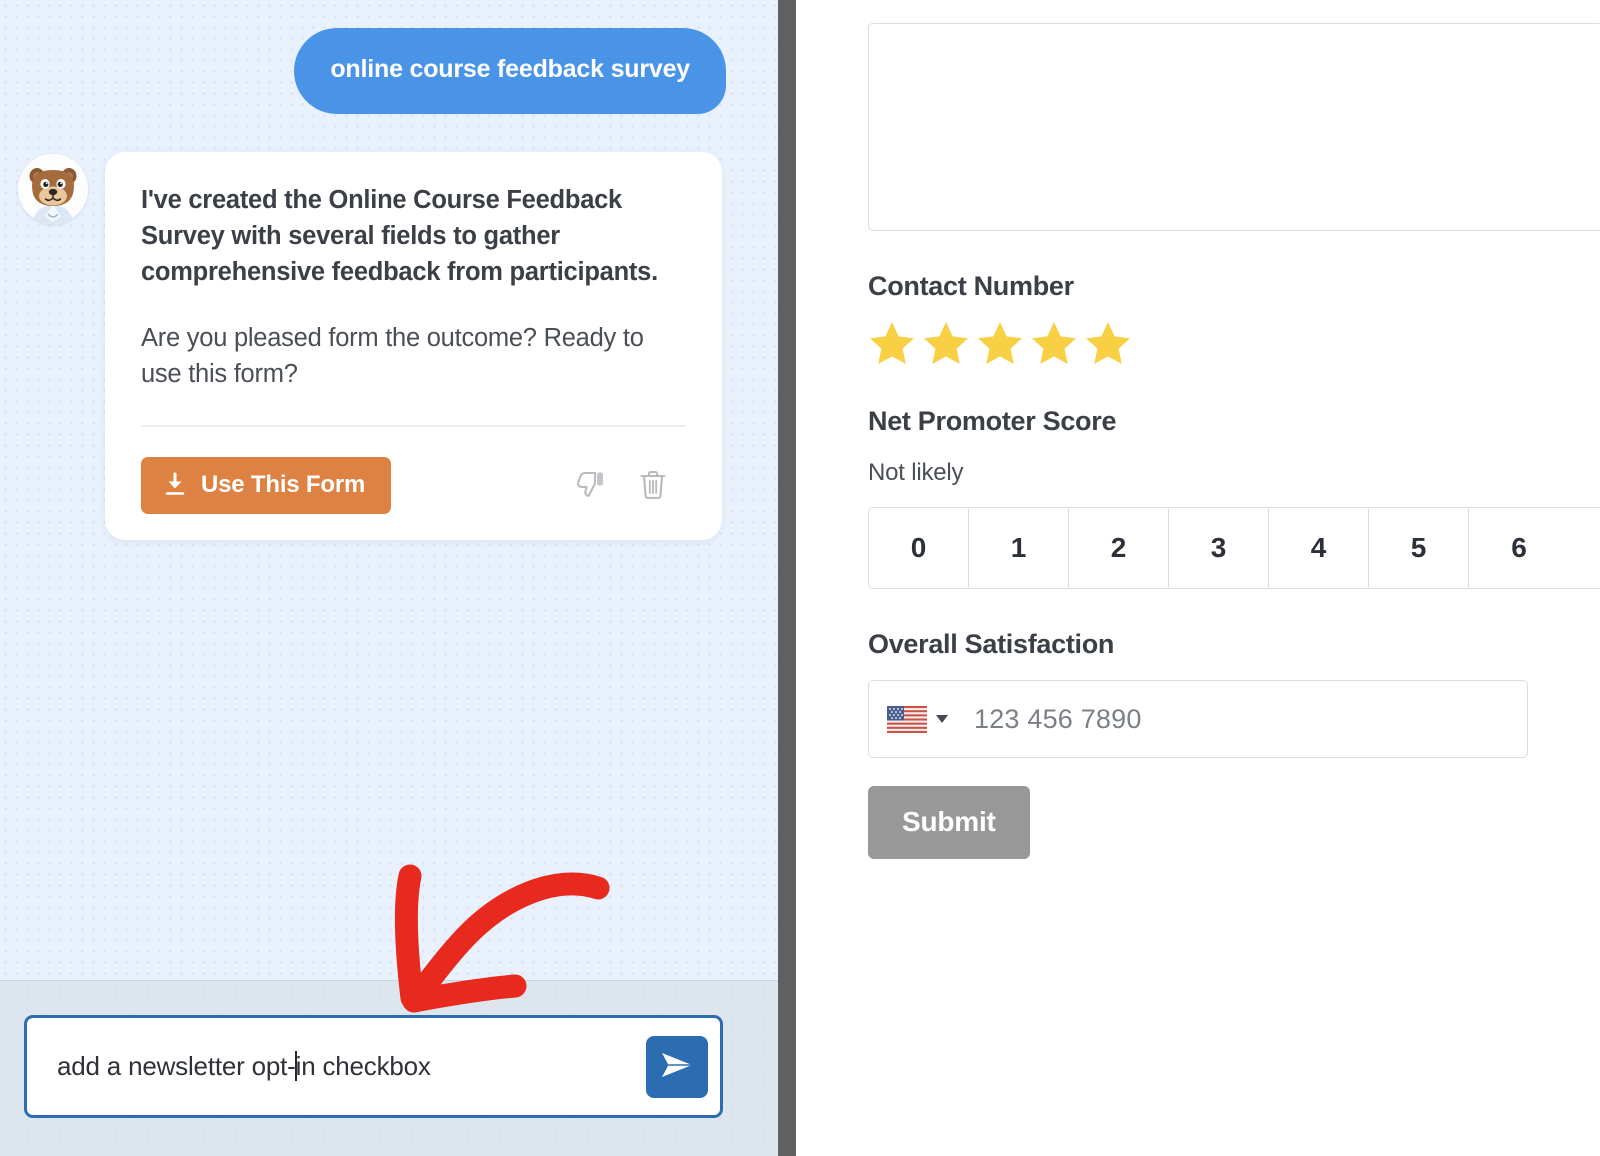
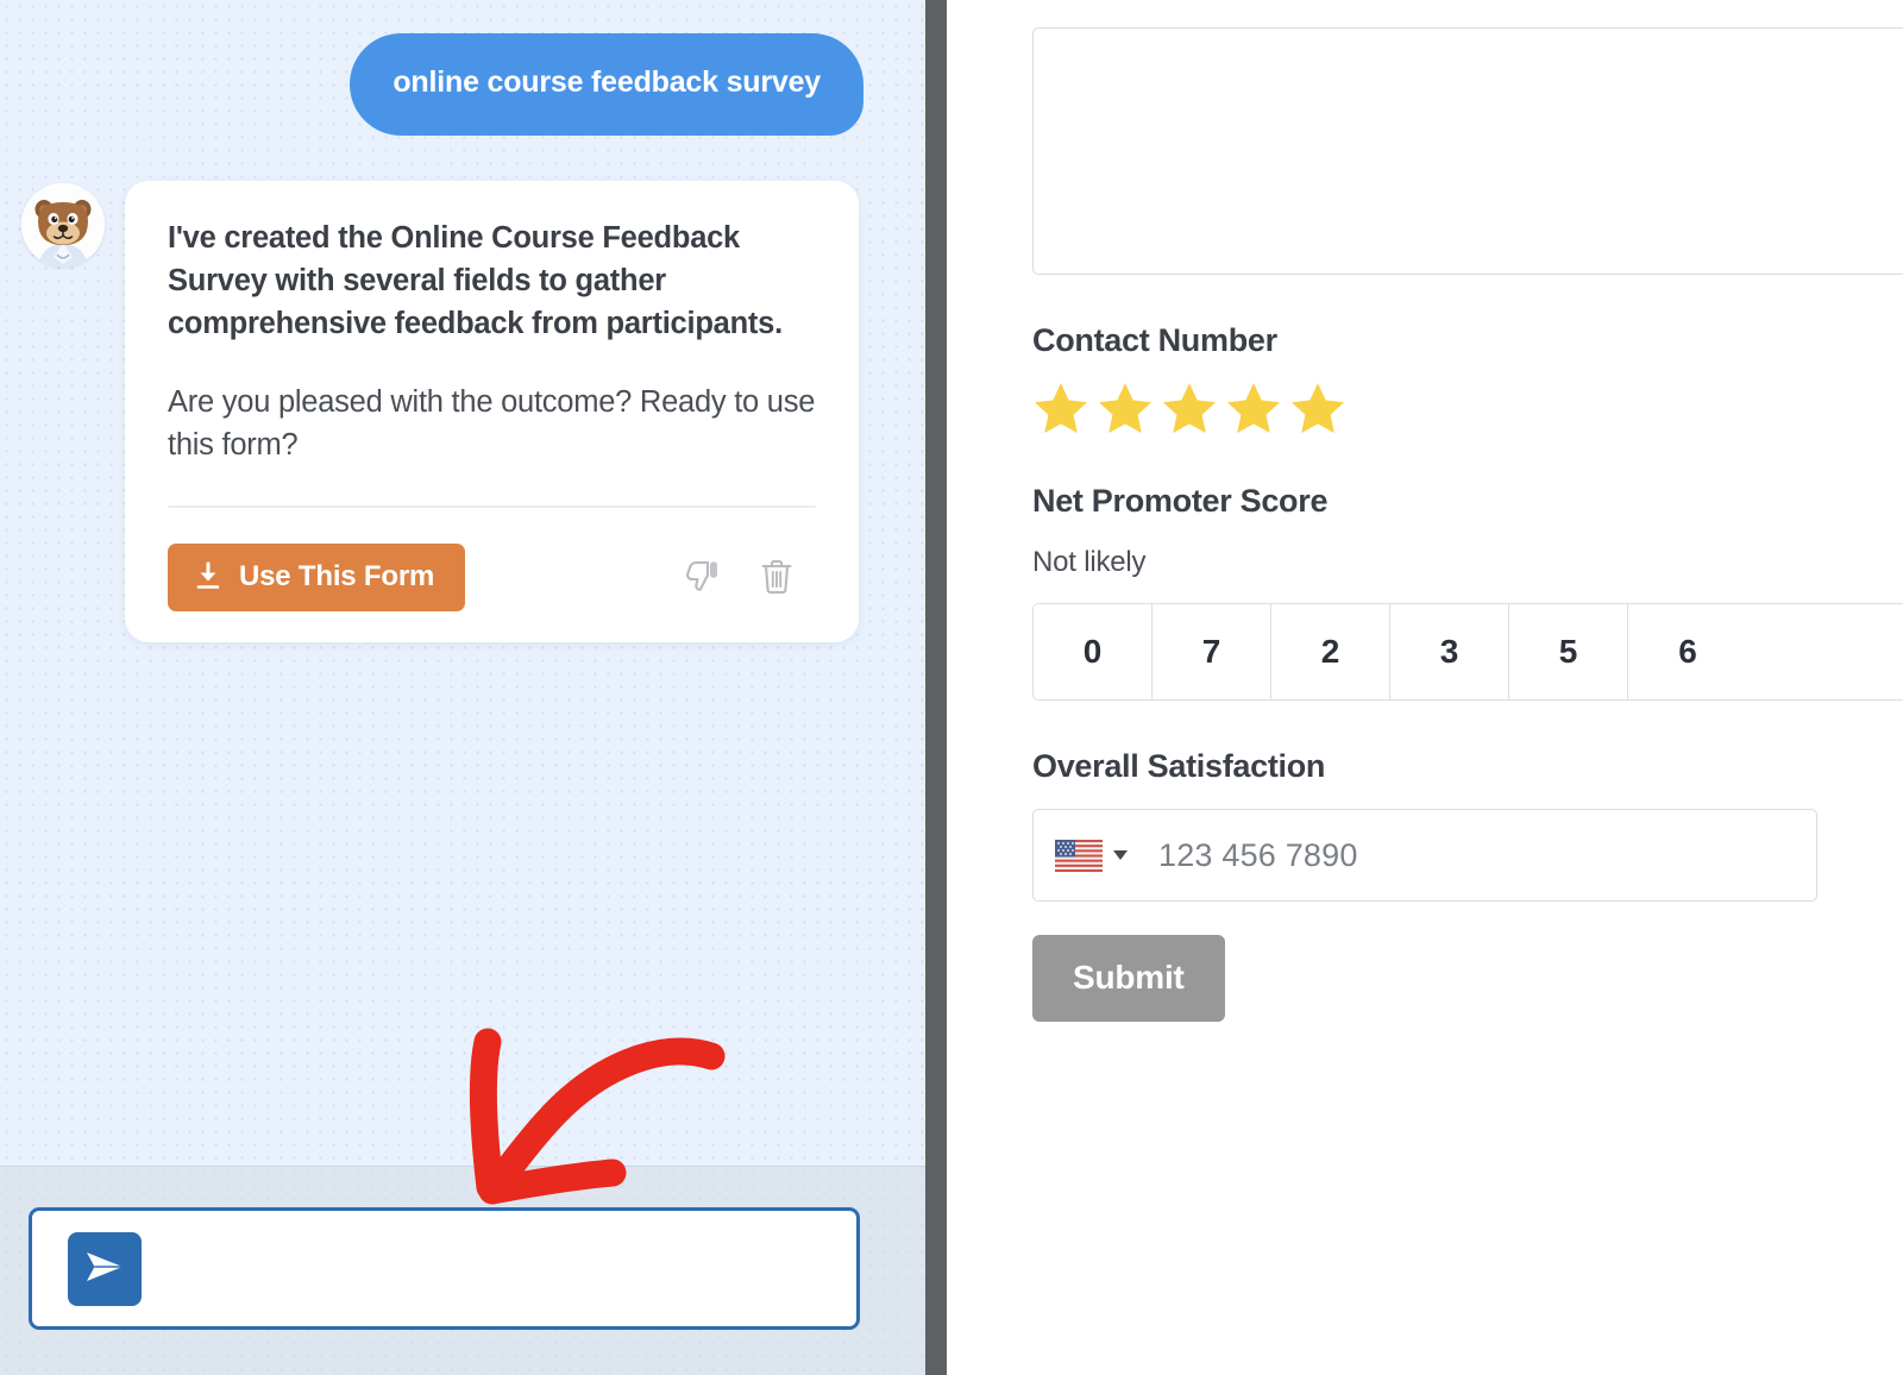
  online course feedback survey
  I've created the Online Course Feedback Survey with several fields to gather comprehensive feedback from participants.
- Are you pleased form the outcome? Ready to use this form?
+ Are you pleased with the outcome? Ready to use this form?
  Use This Form
- add a newsletter opt-in checkbox
  Contact Number
  Net Promoter Score
  Not likely
  0
- 1
+ 7
  2
  3
- 4
  5
  6
  Overall Satisfaction
  123 456 7890
  Submit
